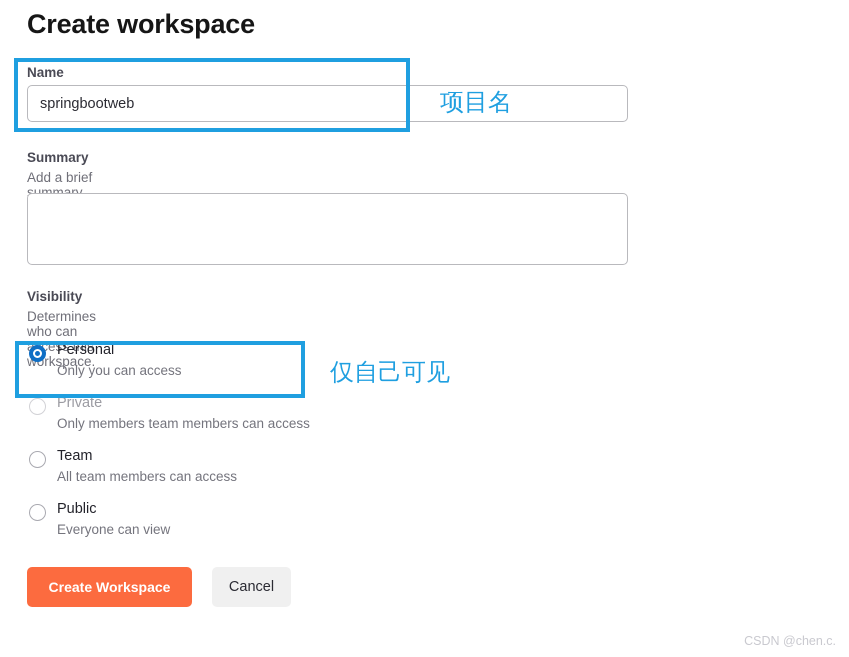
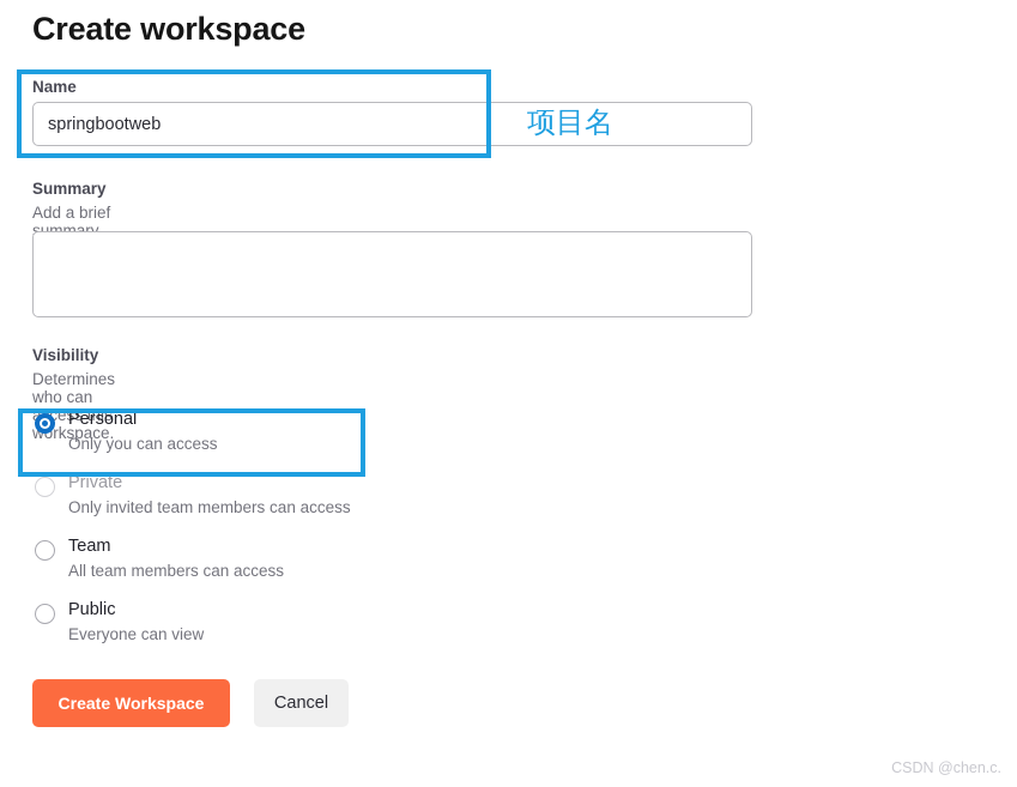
  Create workspace
  Name
  springbootweb
  Summary
  Visibility
  Determines who can cess this workspace.
  Personal
  Only you can access
  Private
- Only members team members can access
+ Only invited team members can access
  Team
  All team members can access
  Public
  Everyone can view
  Create Workspace
  Cancel
  项目名
- 仅自己可见
  CSDN @chen.c.
